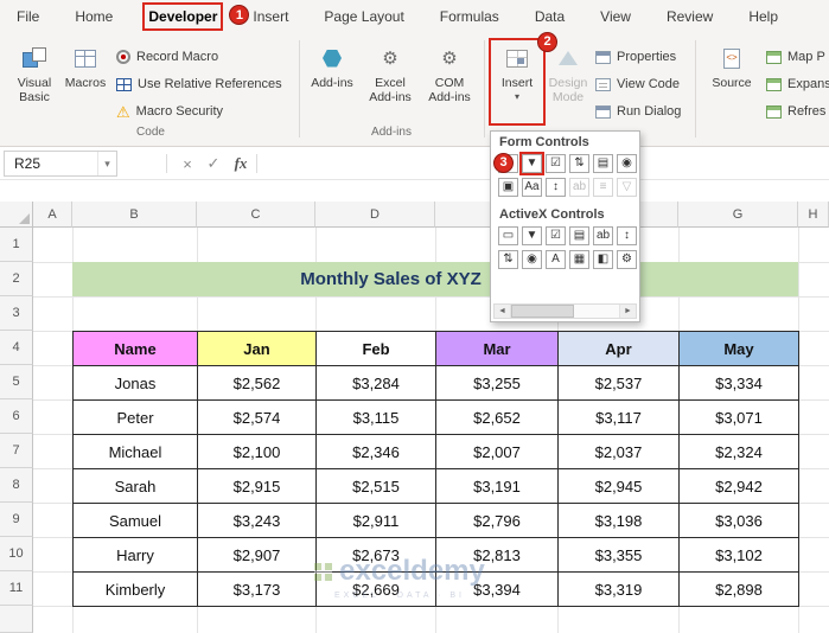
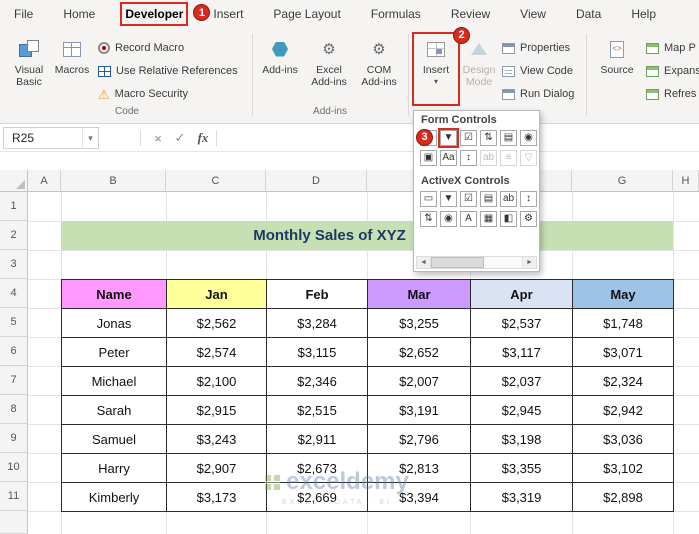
  File
  Home
  Developer
  1
  Insert
  Page Layout
  Formulas
- Data
+ Review
  View
- Review
+ Data
  Help
  Visual Basic
  Macros
  Record Macro
  Use Relative References
  ⚠
  Macro Security
  Code
  Add-ins
  ⚙
  Excel Add-ins
  ⚙
  COM Add-ins
  Add-ins
  2
  Insert
  ▾
  Design Mode
  Properties
  View Code
  Run Dialog
  <>
  Source
  Map P
  Expans
  Refres
  R25
  ▾
  ×
  ✓
  fx
  A
  B
  C
  D
  G
  H
  1
  2
  3
  4
  5
  6
  7
  8
  9
  10
  11
  Monthly Sales of XYZ
  Name
  Jan
  Feb
  Mar
  Apr
  May
  Jonas
  $2,562
  $3,284
  $3,255
  $2,537
- $3,334
+ $1,748
  Peter
  $2,574
  $3,115
  $2,652
  $3,117
  $3,071
  Michael
  $2,100
  $2,346
  $2,007
  $2,037
  $2,324
  Sarah
  $2,915
  $2,515
  $3,191
  $2,945
  $2,942
  Samuel
  $3,243
  $2,911
  $2,796
  $3,198
  $3,036
  Harry
  $2,907
  $2,673
  $2,813
  $3,355
  $3,102
  Kimberly
  $3,173
  $2,669
  $3,394
  $3,319
  $2,898
  exceldemy
  Form Controls
  ▼
  3
  ☑
  ⇅
  ▤
  ◉
  ▣
  Aa
  ↕
  ab
  ≡
  ▽
  ActiveX Controls
  ▭
  ▼
  ☑
  ▤
  ab
  ↕
  ⇅
  ◉
  A
  ▦
  ◧
  ⚙
